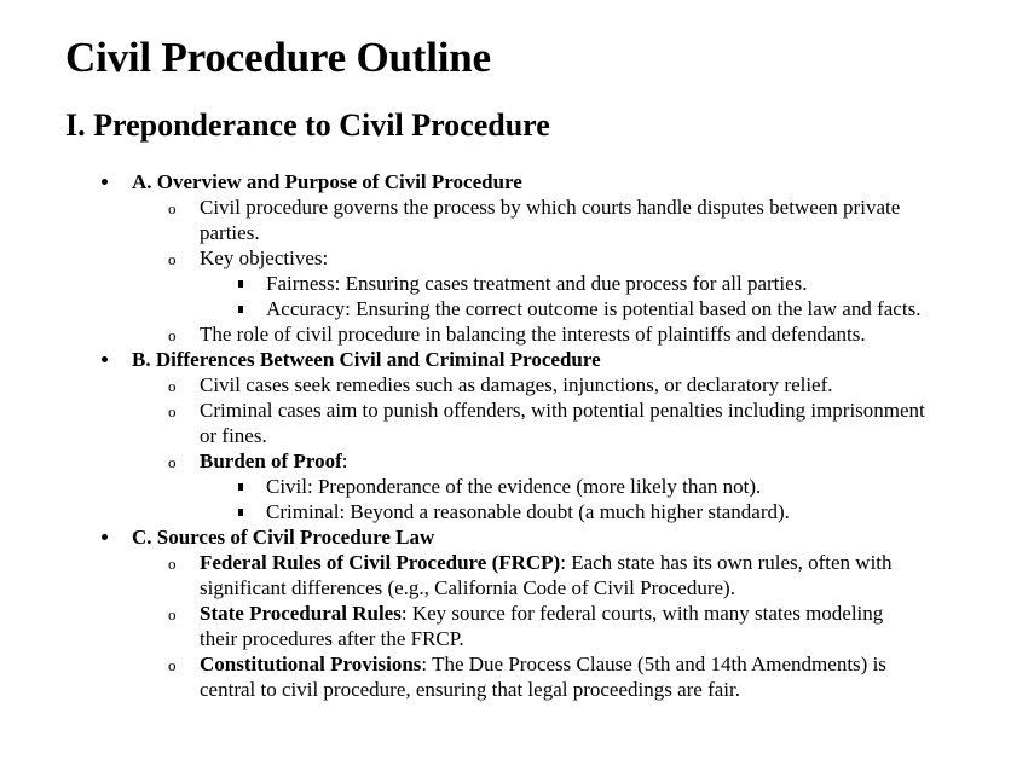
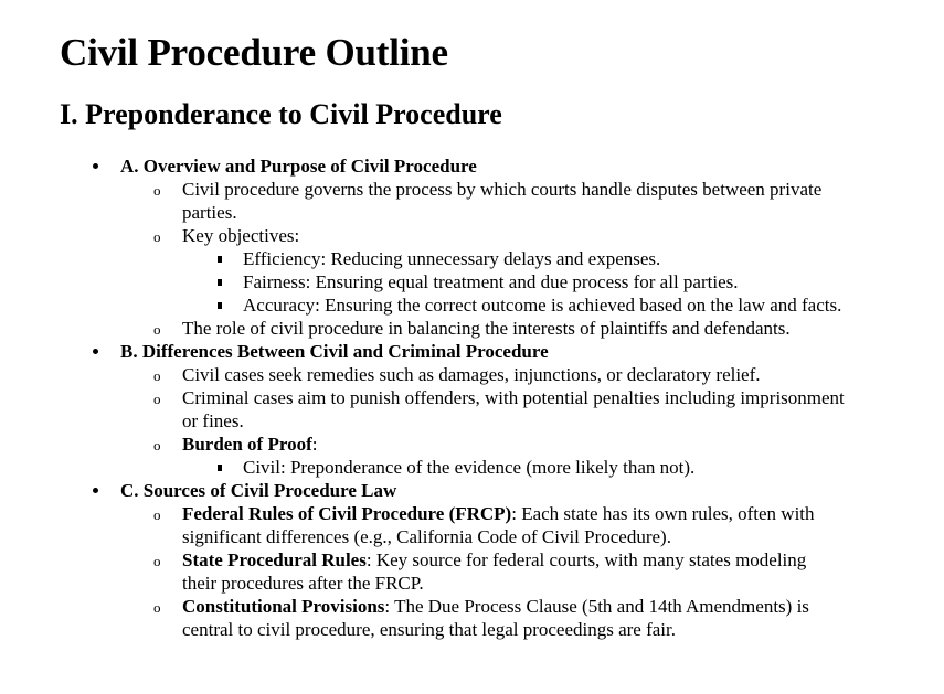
  Civil Procedure Outline
  I. Preponderance to Civil Procedure
  A. Overview and Purpose of Civil Procedure
  o
  Civil procedure governs the process by which courts handle disputes between private parties.
  o
  Key objectives:
+ Efficiency: Reducing unnecessary delays and expenses.
- Fairness: Ensuring cases treatment and due process for all parties.
+ Fairness: Ensuring equal treatment and due process for all parties.
- Accuracy: Ensuring the correct outcome is potential based on the law and facts.
+ Accuracy: Ensuring the correct outcome is achieved based on the law and facts.
  o
  The role of civil procedure in balancing the interests of plaintiffs and defendants.
  B. Differences Between Civil and Criminal Procedure
  o
  Civil cases seek remedies such as damages, injunctions, or declaratory relief.
  o
  Criminal cases aim to punish offenders, with potential penalties including imprisonment or fines.
  o
  Burden of Proof:
  Civil: Preponderance of the evidence (more likely than not).
- Criminal: Beyond a reasonable doubt (a much higher standard).
  C. Sources of Civil Procedure Law
  o
  Federal Rules of Civil Procedure (FRCP): Each state has its own rules, often with significant differences (e.g., California Code of Civil Procedure).
  o
  State Procedural Rules: Key source for federal courts, with many states modeling their procedures after the FRCP.
  o
  Constitutional Provisions: The Due Process Clause (5th and 14th Amendments) is central to civil procedure, ensuring that legal proceedings are fair.
